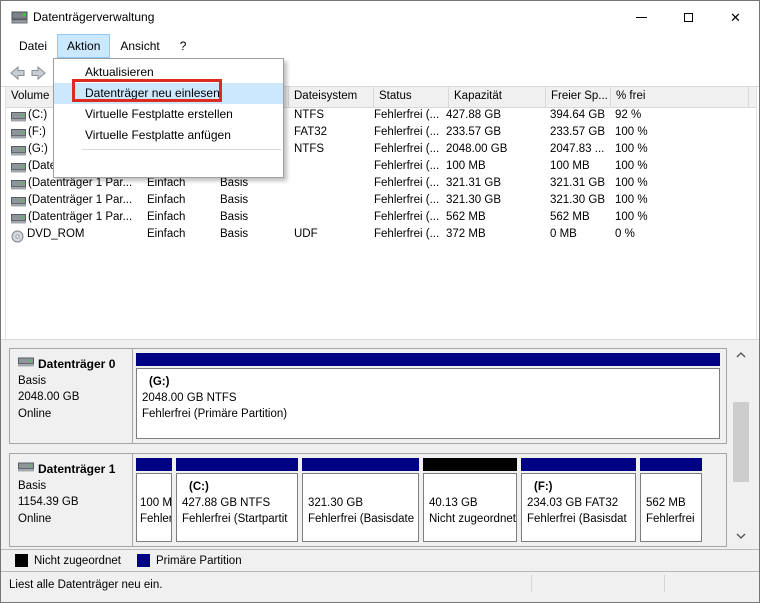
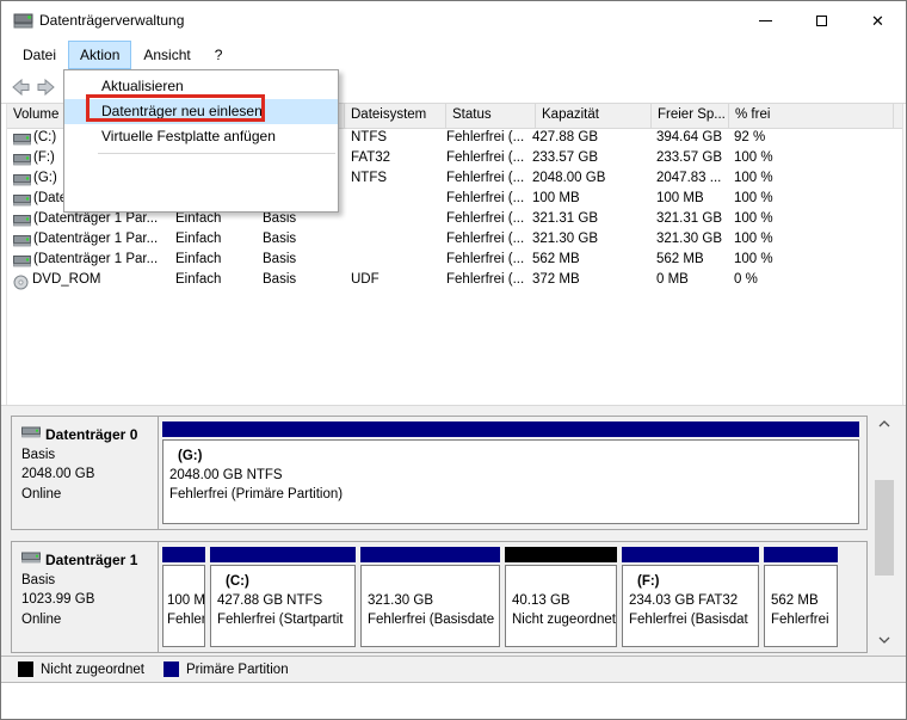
  Datenträgerverwaltung
  ✕
  Datei
  Aktion
  Ansicht
  ?
  Volume
  Dateisystem
  Status
  Kapazität
  Freier Sp...
  % frei
  (C:)
  NTFS
  Fehlerfrei (...
  427.88 GB
  394.64 GB
  92 %
  (F:)
  FAT32
  Fehlerfrei (...
  233.57 GB
  233.57 GB
  100 %
  (G:)
  NTFS
  Fehlerfrei (...
  2048.00 GB
  2047.83 ...
  100 %
  Fehlerfrei (...
  100 MB
  100 MB
  100 %
  (Datenträger 1 Par...
  Einfach
  Basis
  Fehlerfrei (...
  321.31 GB
  321.31 GB
  100 %
  (Datenträger 1 Par...
  Einfach
  Basis
  Fehlerfrei (...
  321.30 GB
  321.30 GB
  100 %
  (Datenträger 1 Par...
  Einfach
  Basis
  Fehlerfrei (...
  562 MB
  562 MB
  100 %
  DVD_ROM
  Einfach
  Basis
  UDF
  Fehlerfrei (...
  372 MB
  0 MB
  0 %
  Datenträger 0
  Basis
  2048.00 GB
  Online
  (G:)
  2048.00 GB NTFS
  Fehlerfrei (Primäre Partition)
  Datenträger 1
  Basis
- 1154.39 GB
+ 1023.99 GB
  Online
  100 M
  (C:)
  427.88 GB NTFS
  Fehlerfrei (Startpartit
  321.30 GB
  Fehlerfrei (Basisdate
  40.13 GB
  Nicht zugeordnet
  (F:)
  234.03 GB FAT32
  Fehlerfrei (Basisdat
  562 MB
  Fehlerfrei
  Nicht zugeordnet
  Primäre Partition
- Liest alle Datenträger neu ein.
  Aktualisieren
  Datenträger neu einlesen
- Virtuelle Festplatte erstellen
  Virtuelle Festplatte anfügen
